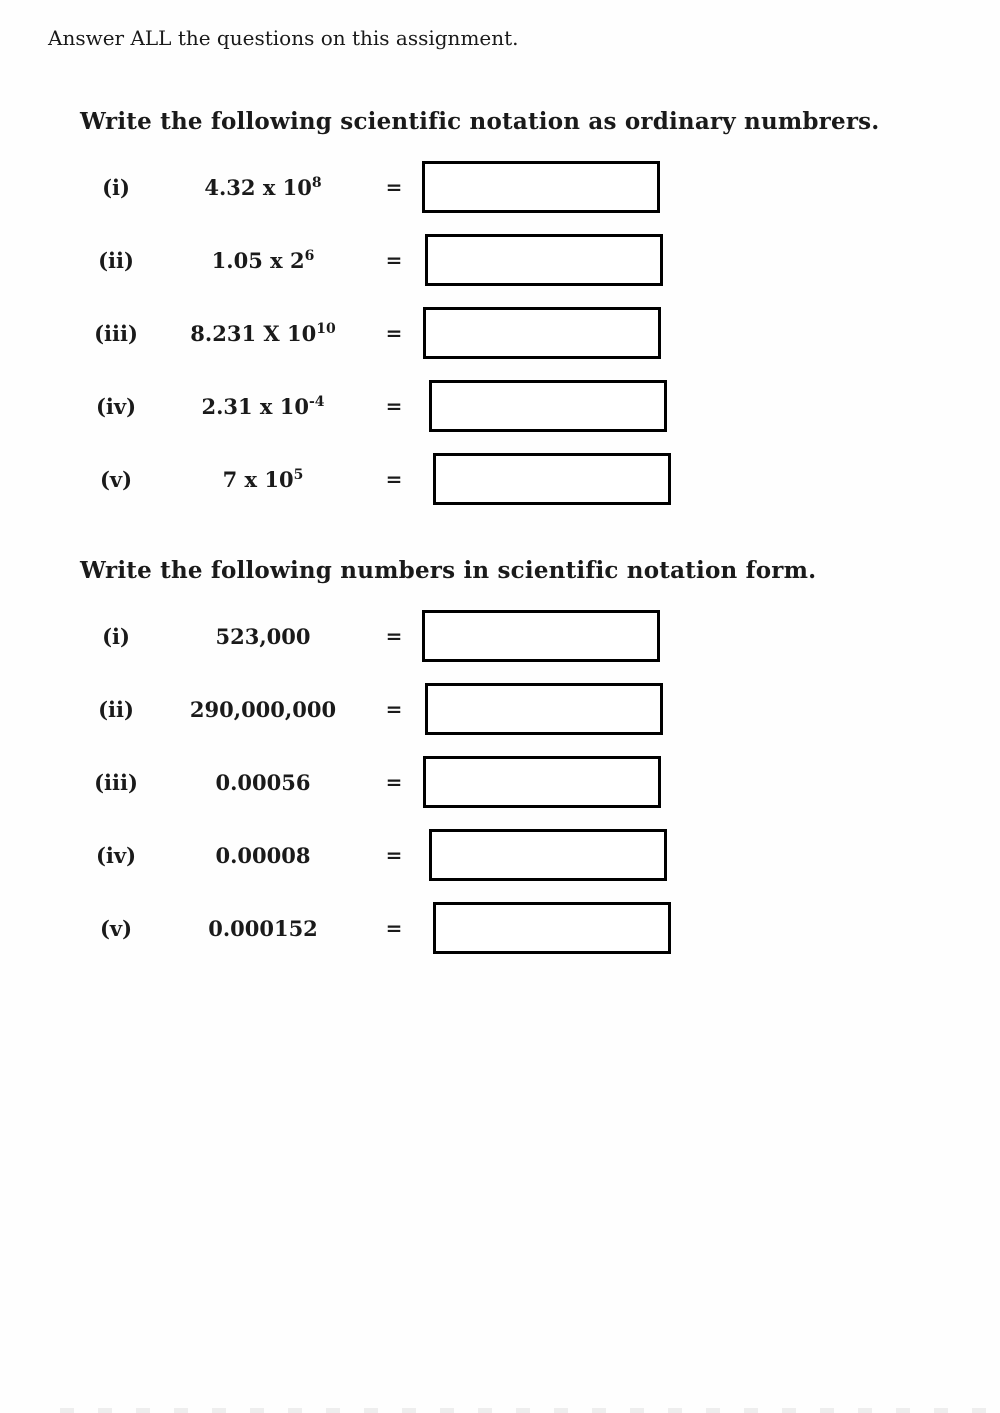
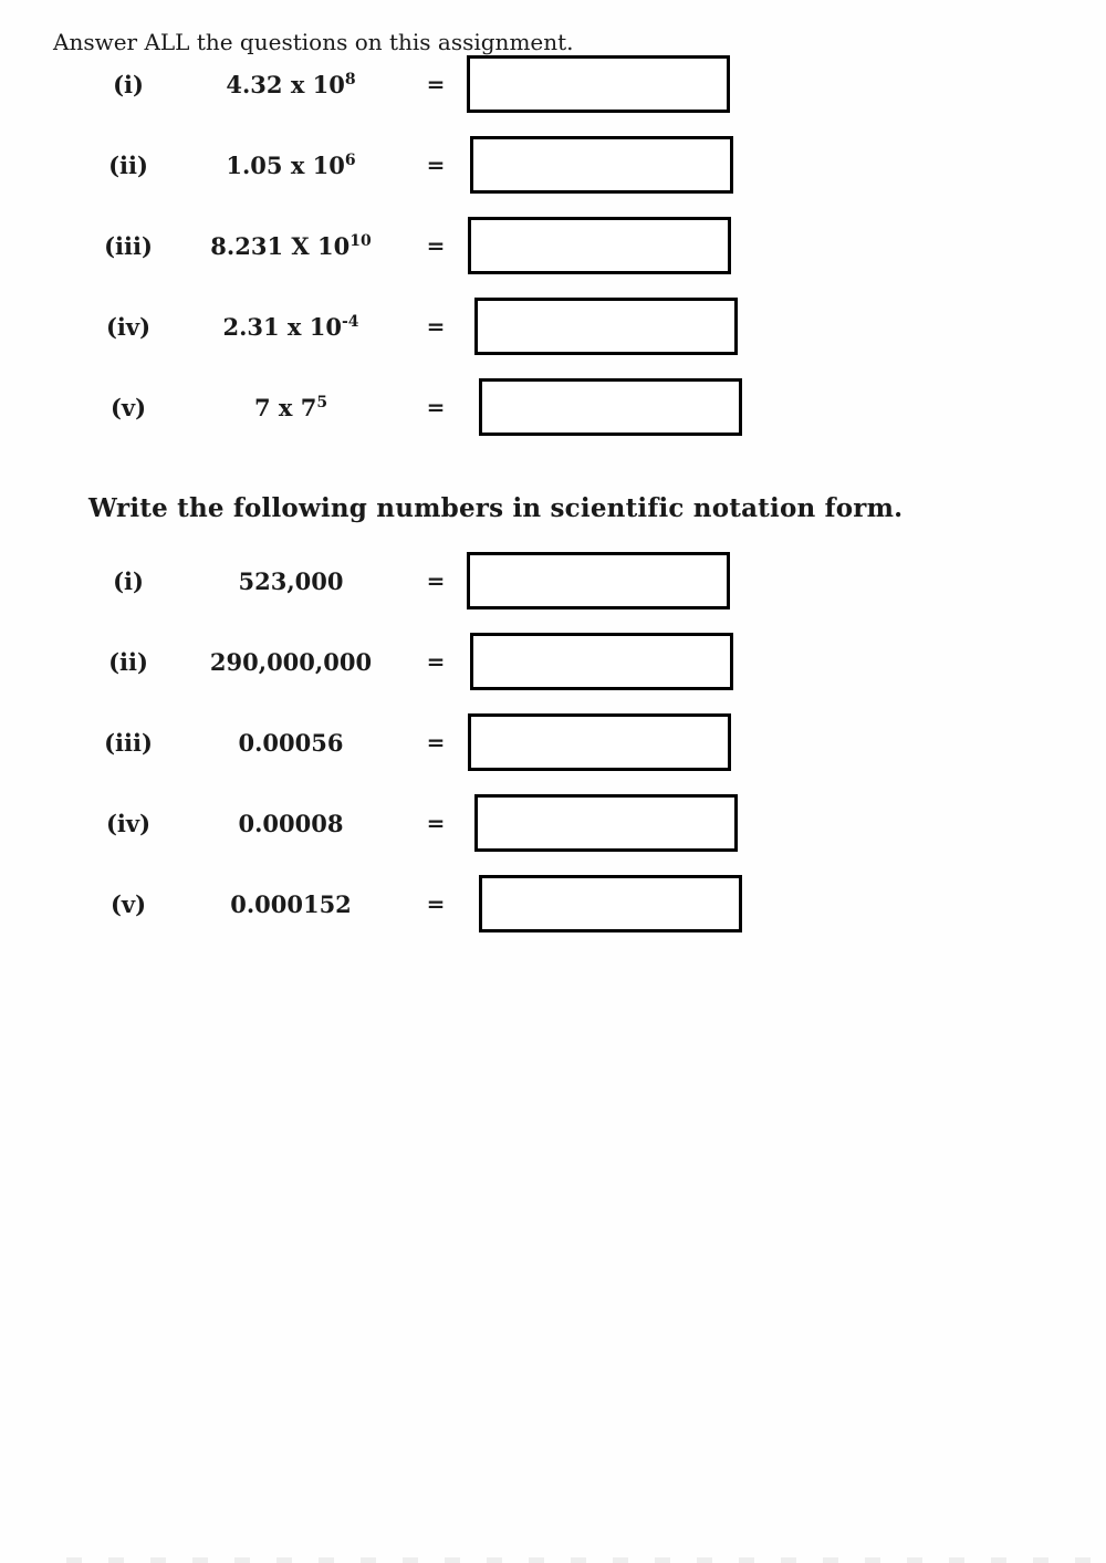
  Answer ALL the questions on this assignment.
- Write the following scientific notation as ordinary numbrers.
  (i)
  4.32 x 108
  =
  (ii)
- 1.05 x 26
+ 1.05 x 106
  =
  (iii)
  8.231 X 1010
  =
  (iv)
  2.31 x 10-4
  =
  (v)
- 7 x 105
+ 7 x 75
  =
  Write the following numbers in scientific notation form.
  (i)
  523,000
  =
  (ii)
  290,000,000
  =
  (iii)
  0.00056
  =
  (iv)
  0.00008
  =
  (v)
  0.000152
  =
